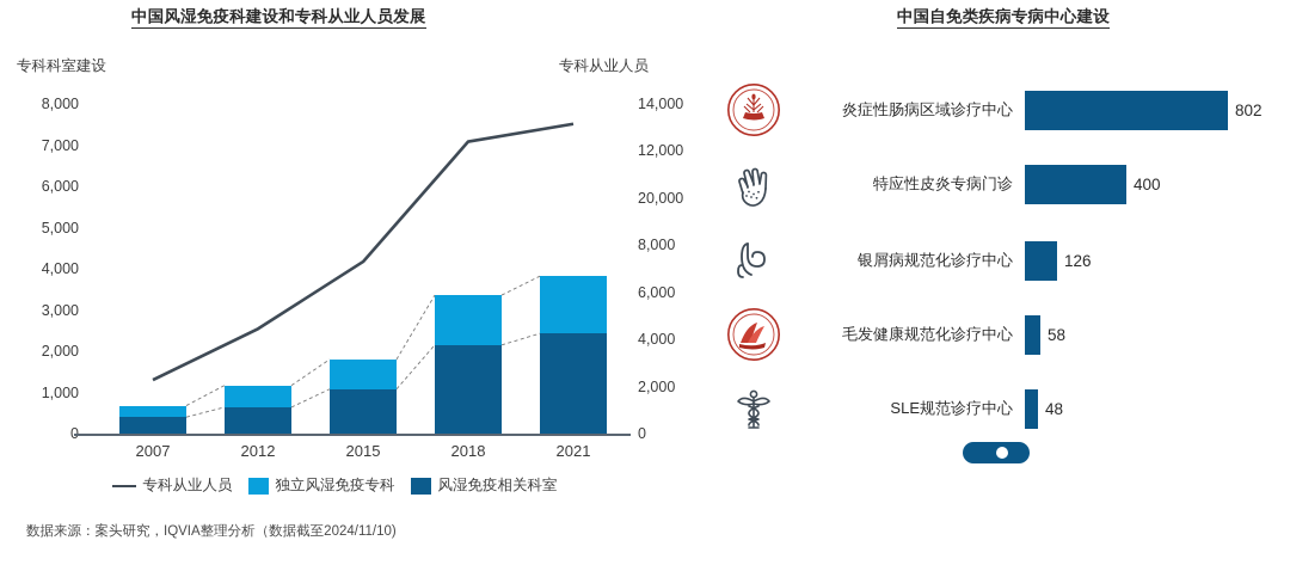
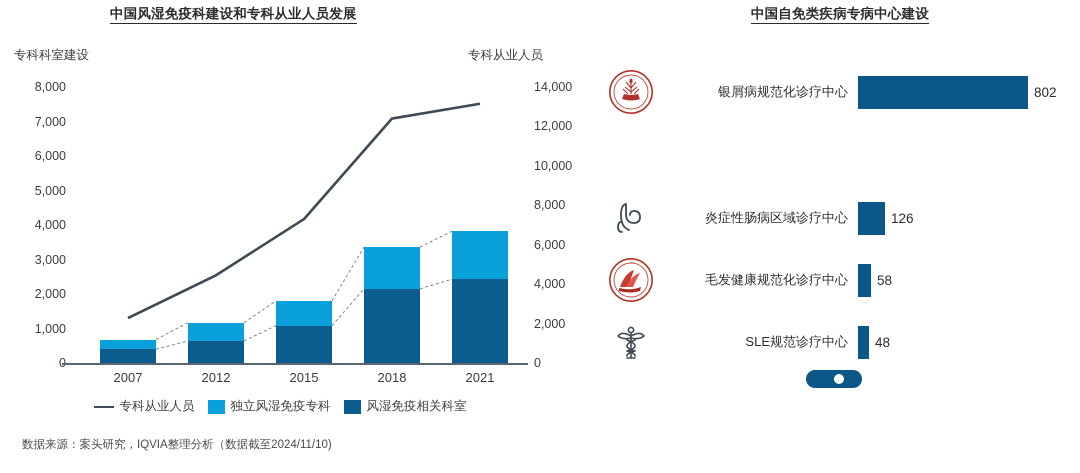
  中国风湿免疫科建设和专科从业人员发展
  专科科室建设
  专科从业人员
  8,000
  7,000
  6,000
  5,000
  4,000
  3,000
  2,000
  1,000
  14,000
  12,000
- 20,000
+ 10,000
  8,000
  6,000
  4,000
  2,000
  0
  2007
  2012
  2015
  2018
  2021
  专科从业人员
  独立风湿免疫专科
  风湿免疫相关科室
  数据来源：案头研究，IQVIA整理分析（数据截至2024/11/10)
  中国自免类疾病专病中心建设
- 炎症性肠病区域诊疗中心
+ 银屑病规范化诊疗中心
  802
- 特应性皮炎专病门诊
- 400
- 银屑病规范化诊疗中心
+ 炎症性肠病区域诊疗中心
  126
  毛发健康规范化诊疗中心
  58
  SLE规范诊疗中心
  48
